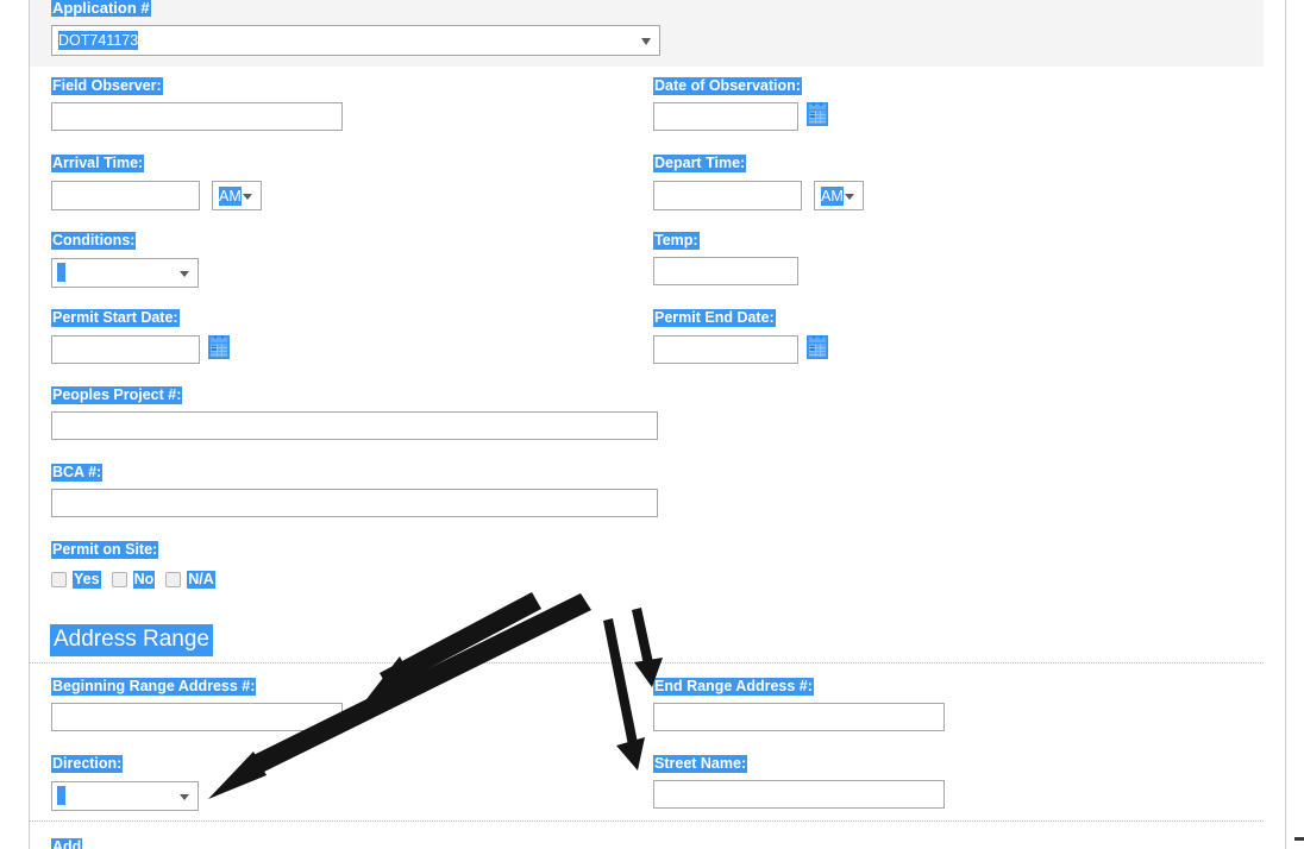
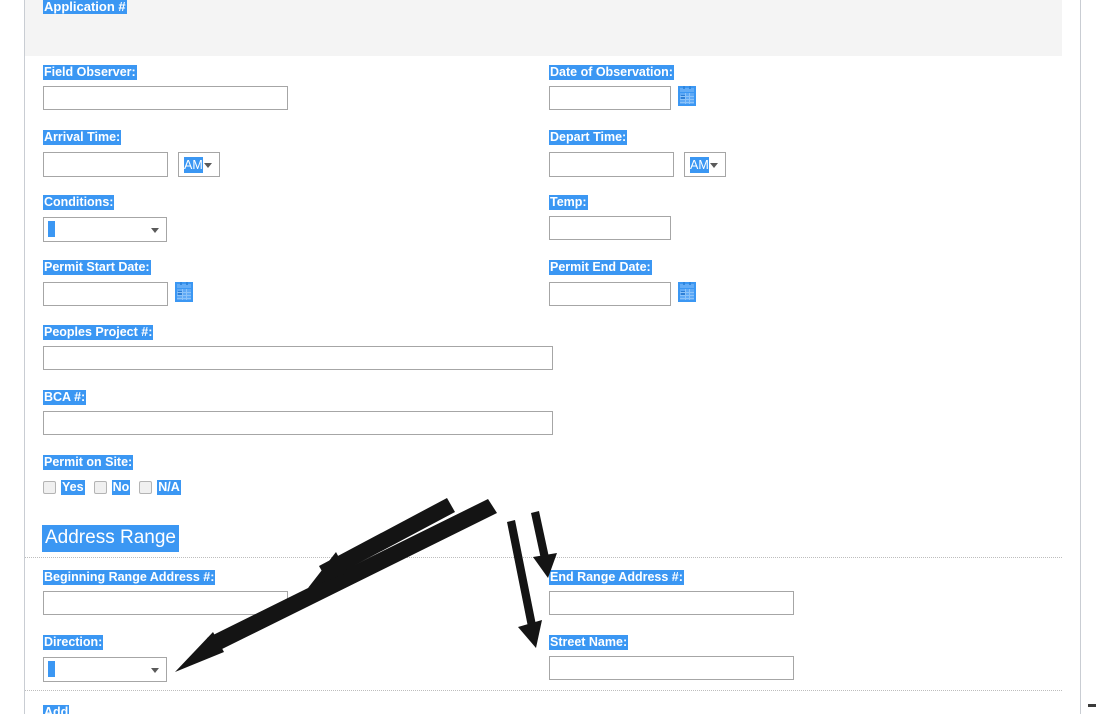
  Application #
- DOT741173
  Field Observer:
  Date of Observation:
  Arrival Time:
  AM
  Depart Time:
  AM
  Conditions:
  Temp:
  Permit Start Date:
  Permit End Date:
  Peoples Project #:
  BCA #:
  Permit on Site:
  Yes
  No
  N/A
  Address Range
  Beginning Range Address #:
  End Range Address #:
  Direction:
  Street Name:
  Add
